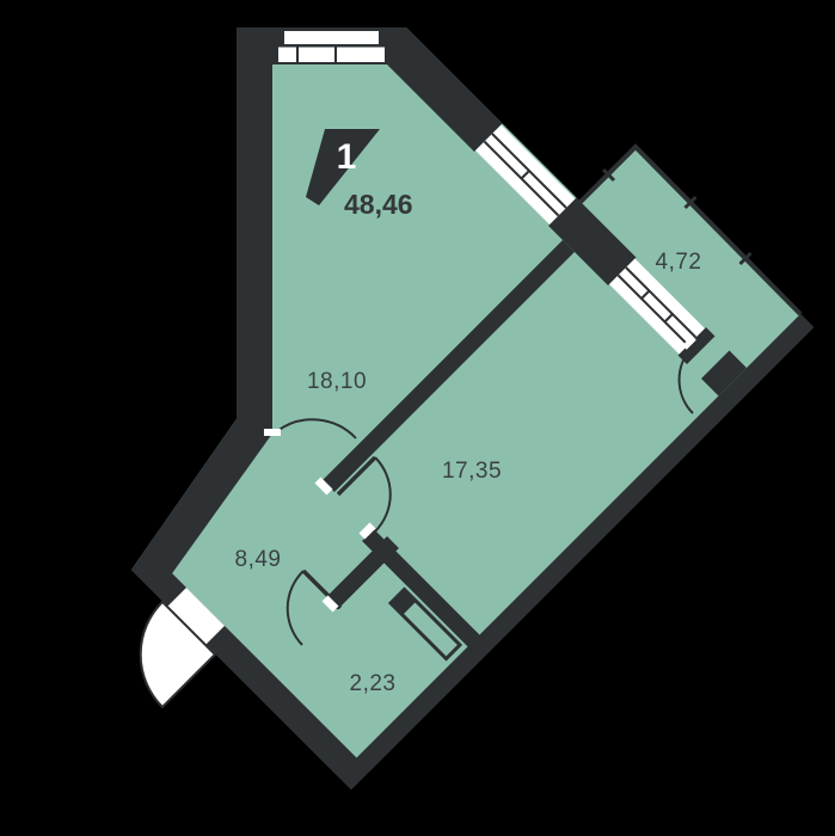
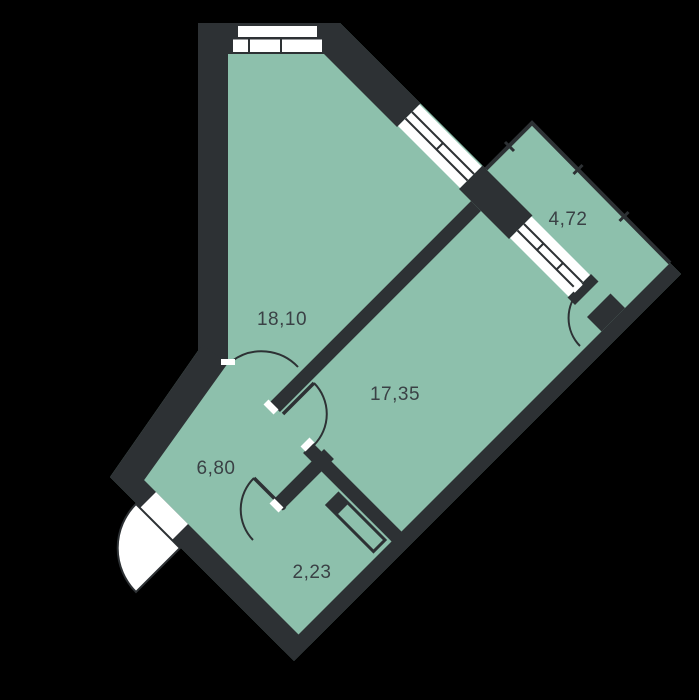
- 1
- 48,46
  18,10
  17,35
- 8,49
+ 6,80
  2,23
  4,72
